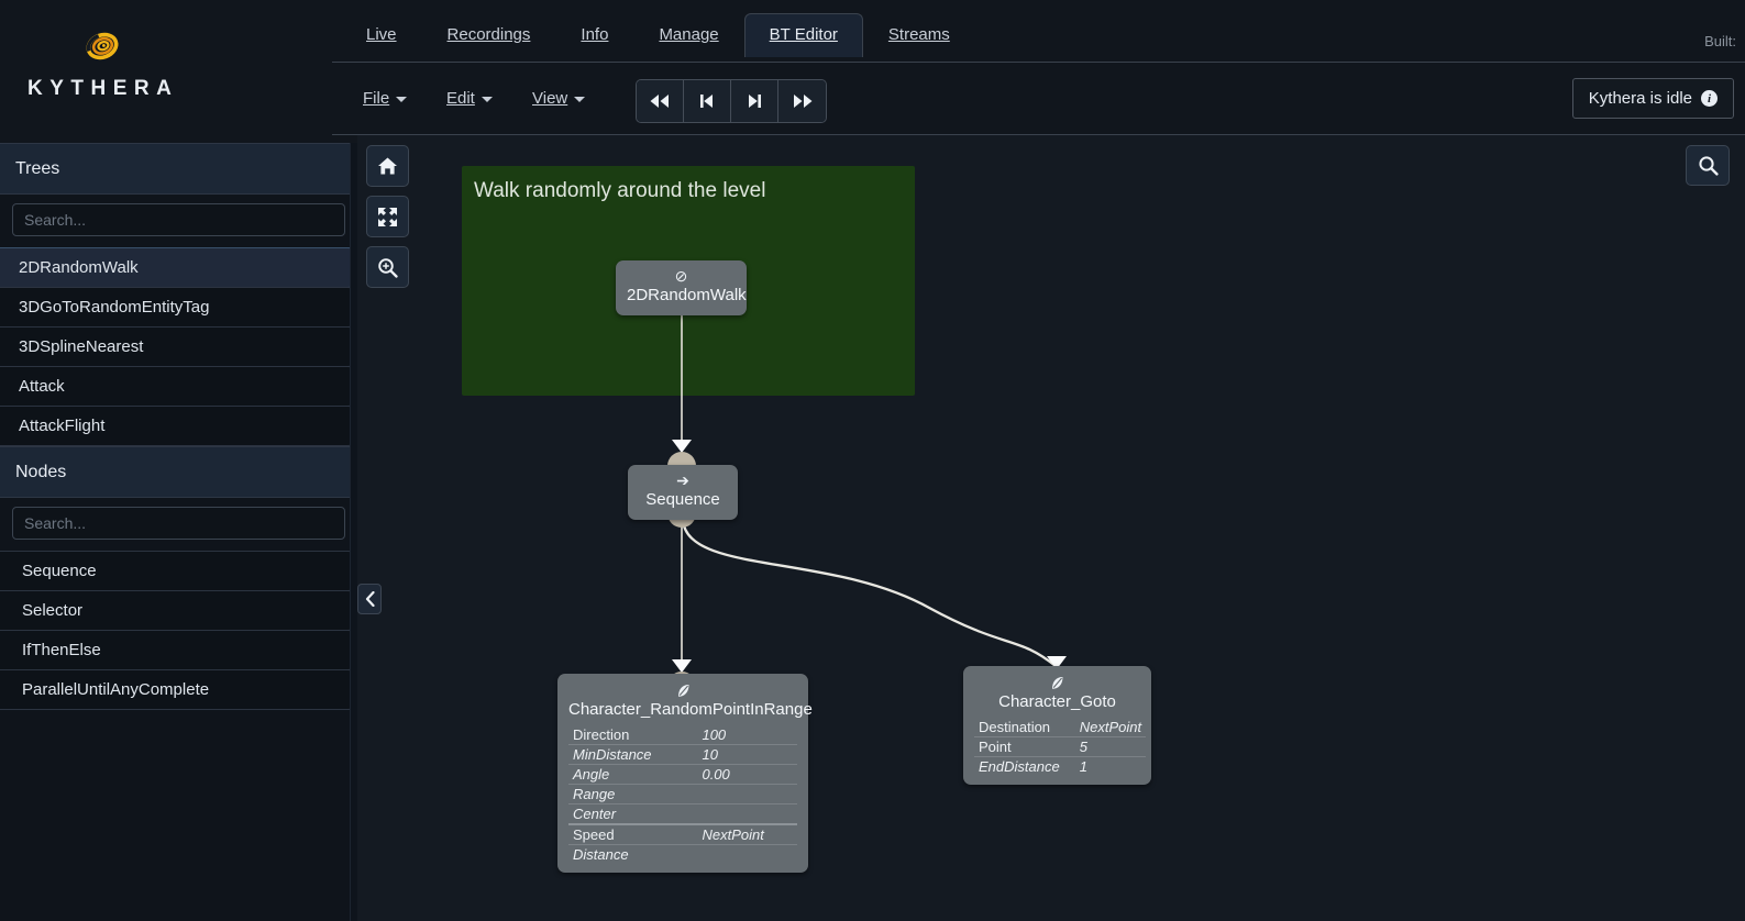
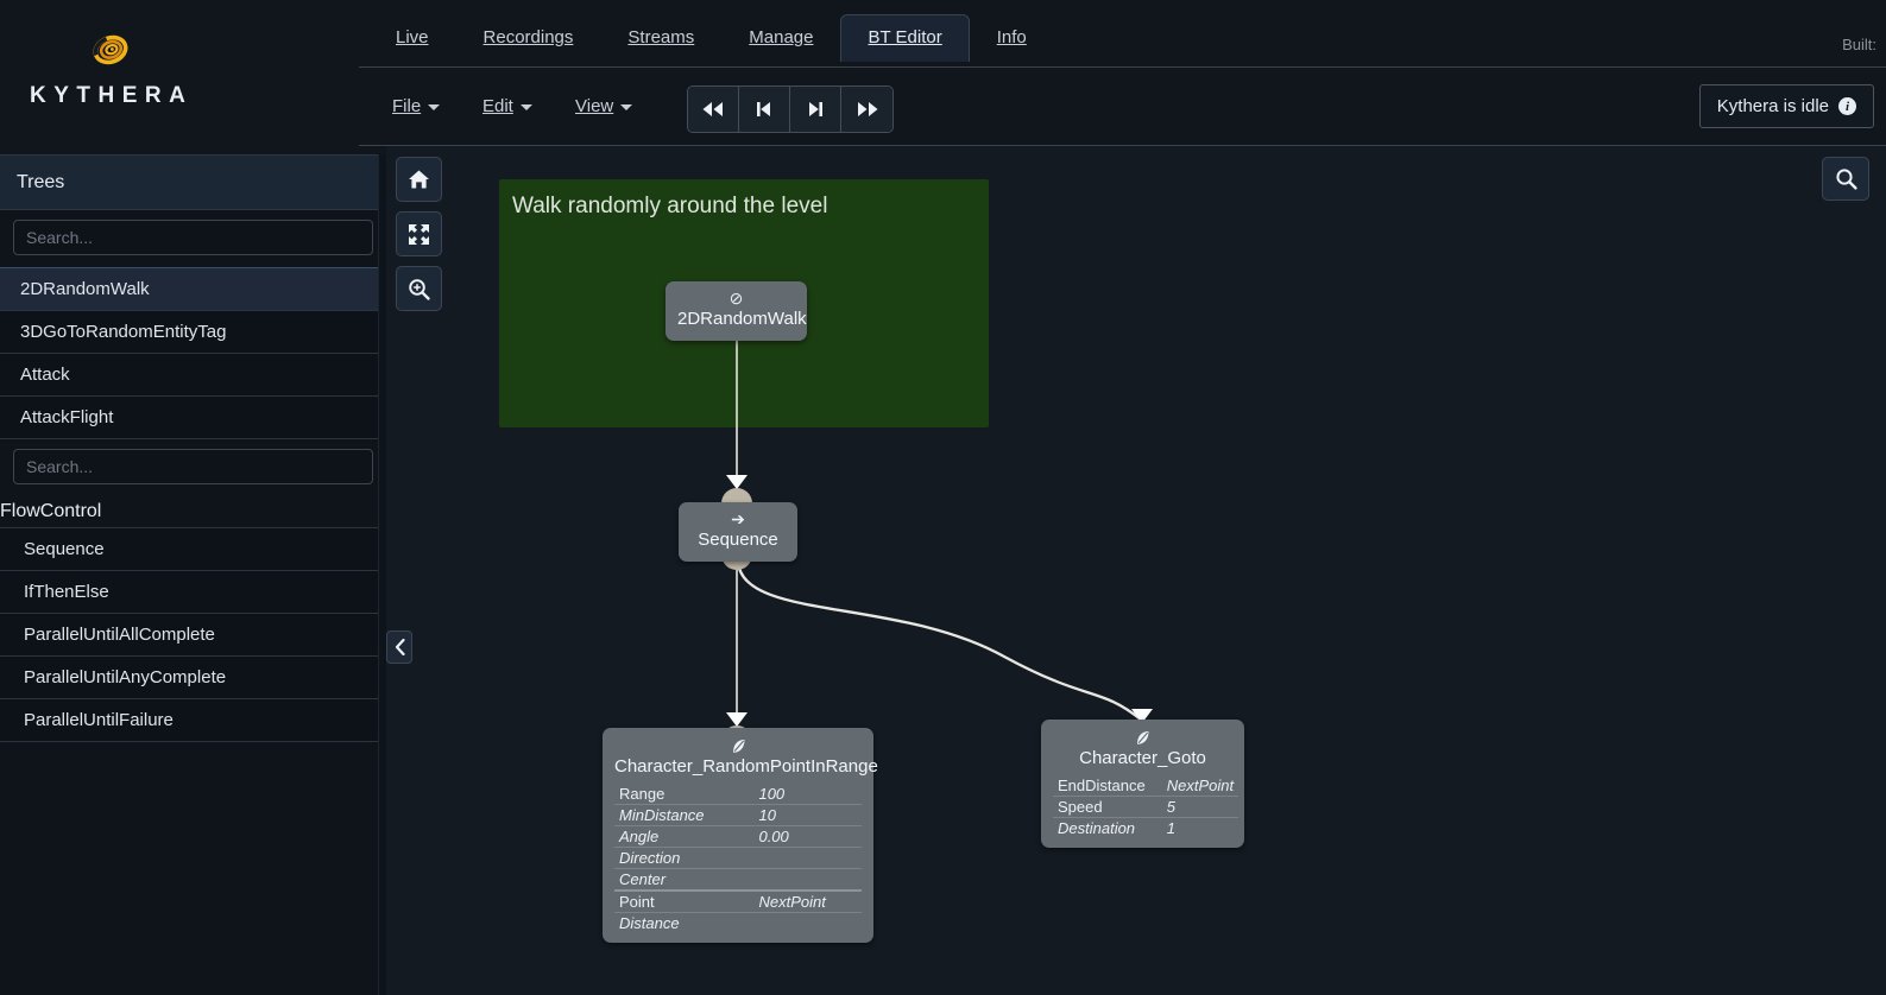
  KYTHERA
  Live
  Recordings
- Info
+ Streams
  Manage
  BT Editor
- Streams
+ Info
  Built:
  File
  Edit
  View
  Kythera is idle
  i
  Trees
  Search...
  2DRandomWalk
  3DGoToRandomEntityTag
- 3DSplineNearest
  Attack
  AttackFlight
- Nodes
  Search...
+ FlowControl
  Sequence
- Selector
  IfThenElse
+ ParallelUntilAllComplete
  ParallelUntilAnyComplete
+ ParallelUntilFailure
  Walk randomly around the level
  ⊘
  2DRandomWalk
  ➔
  Sequence
  Character_RandomPointInRange
- Direction	100
+ Range	100
  MinDistance	10
  Angle	0.00
- Range
+ Direction
  Center
- Speed	NextPoint
+ Point	NextPoint
  Distance
  Character_Goto
- Destination	NextPoint
+ EndDistance	NextPoint
- Point	5
+ Speed	5
- EndDistance	1
+ Destination	1
